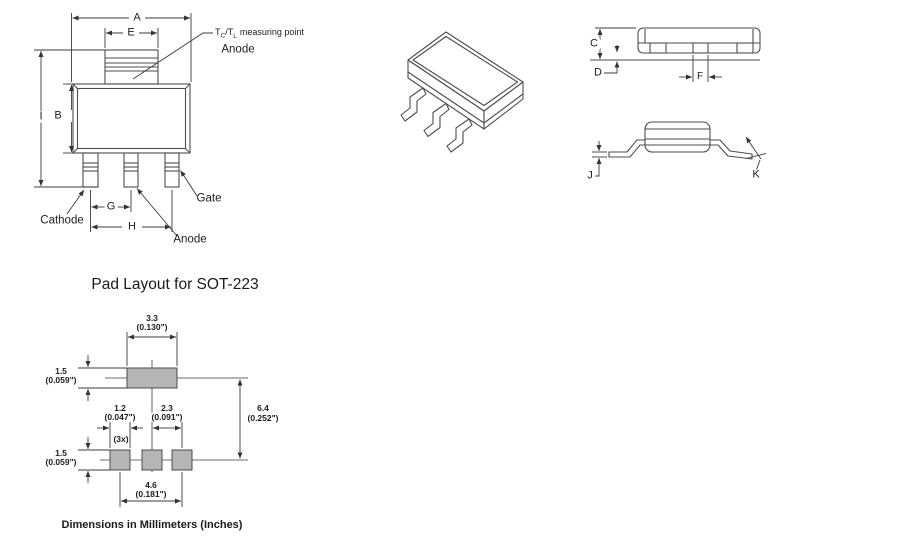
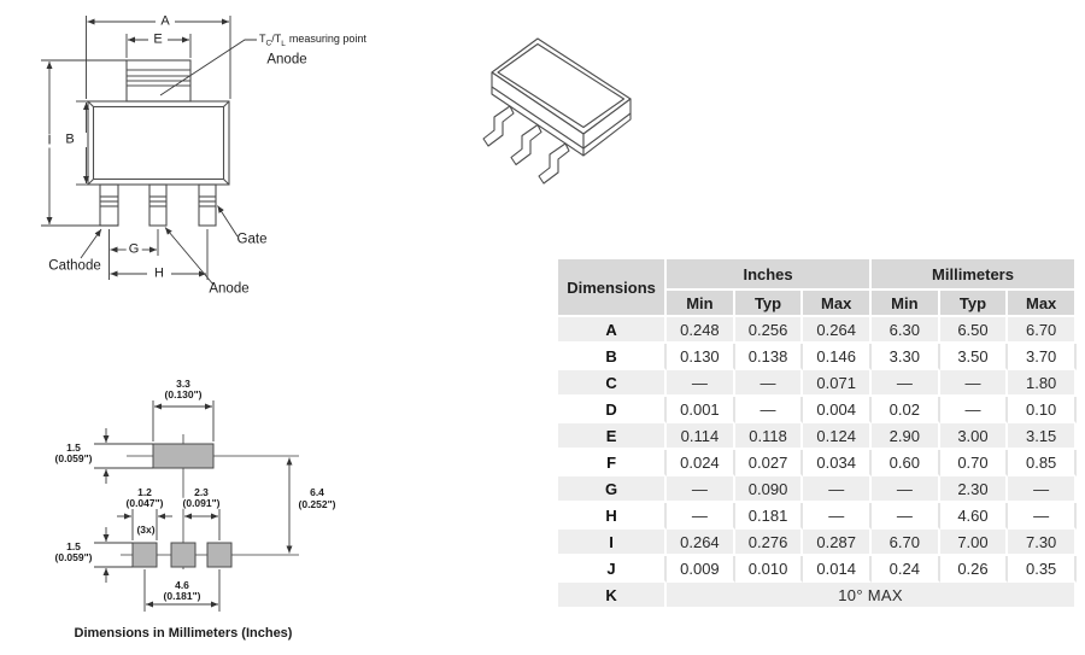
  A
  E
  I
  B
  G
  H
  T /T measuring point
  Anode
  Cathode
  Gate
  Anode
- C
- D
- F
- J
- K
- Pad Layout for SOT-223
  3.3
  (0.130")
  1.5
  (0.059")
  1.2
  (0.047")
  (3x)
  2.3
  (0.091")
  6.4
  (0.252")
  1.5
  (0.059")
  4.6
  (0.181")
  Dimensions in Millimeters (Inches)
+ Dimensions	Inches	Millimeters
+ Min	Typ	Max	Min	Typ	Max
+ A	0.248	0.256	0.264	6.30	6.50	6.70
+ B	0.130	0.138	0.146	3.30	3.50	3.70
+ C	—	—	0.071	—	—	1.80
+ D	0.001	—	0.004	0.02	—	0.10
+ E	0.114	0.118	0.124	2.90	3.00	3.15
+ F	0.024	0.027	0.034	0.60	0.70	0.85
+ G	—	0.090	—	—	2.30	—
+ H	—	0.181	—	—	4.60	—
+ I	0.264	0.276	0.287	6.70	7.00	7.30
+ J	0.009	0.010	0.014	0.24	0.26	0.35
+ K	10° MAX
